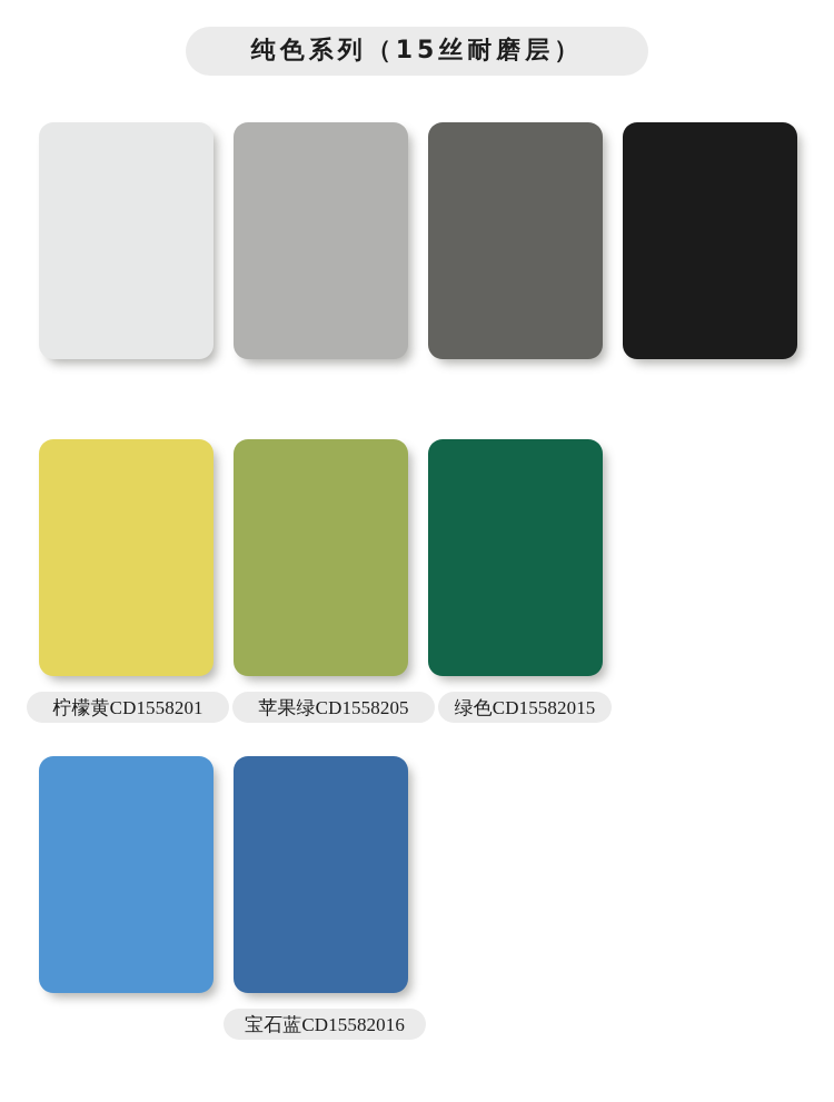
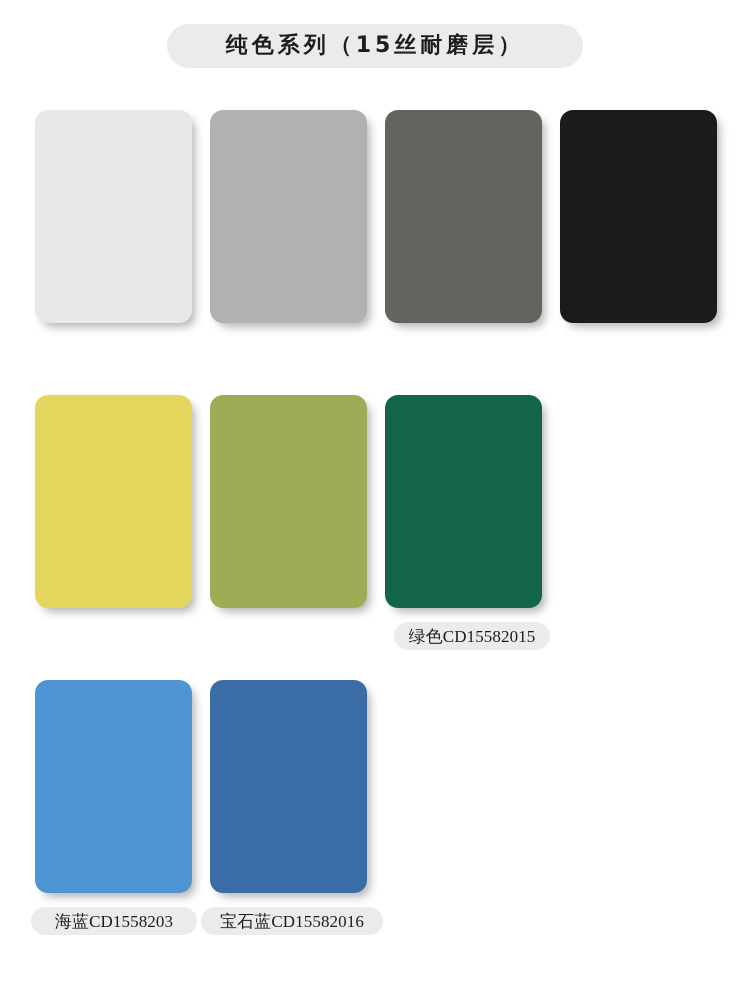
  纯色系列（15丝耐磨层）
- 柠檬黄CD1558201
- 苹果绿CD1558205
  绿色CD15582015
+ 海蓝CD1558203
  宝石蓝CD15582016
